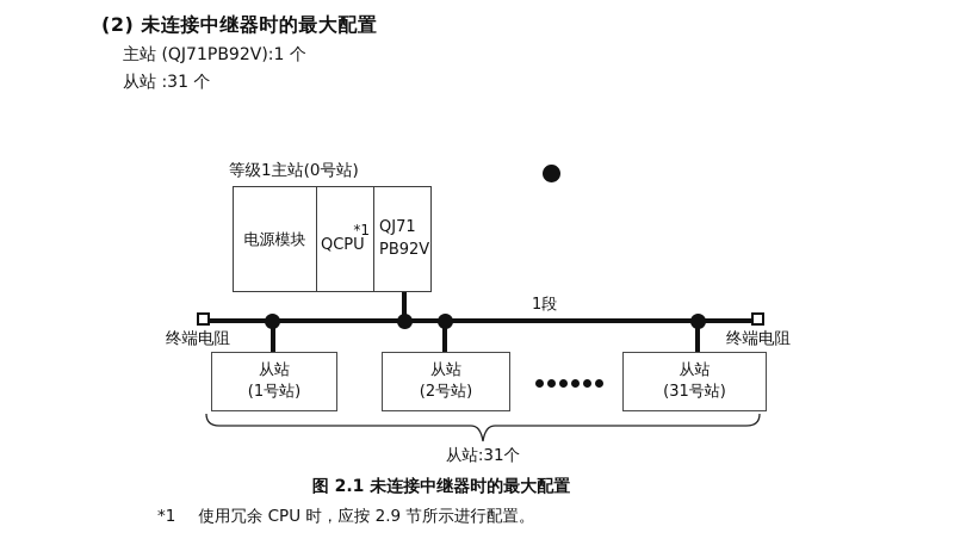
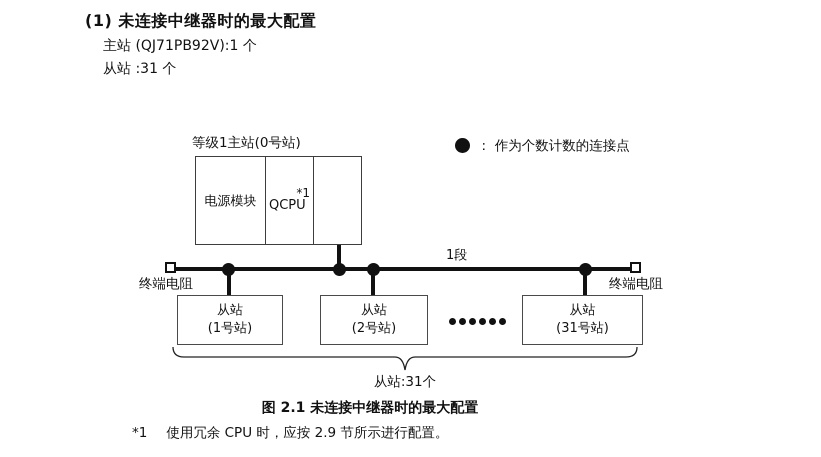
- (2) 未连接中继器时的最大配置
+ (1) 未连接中继器时的最大配置
  主站 (QJ71PB92V):1 个
  从站 :31 个
+ ： 作为个数计数的连接点
  等级1主站(0号站)
  电源模块
  *1
  QCPU
- QJ71
- PB92V
  1段
  终端电阻
  终端电阻
  从站
  (1号站)
  从站
  (2号站)
  从站
  (31号站)
  从站:31个
  图 2.1 未连接中继器时的最大配置
  *1
  使用冗余 CPU 时，应按 2.9 节所示进行配置。
